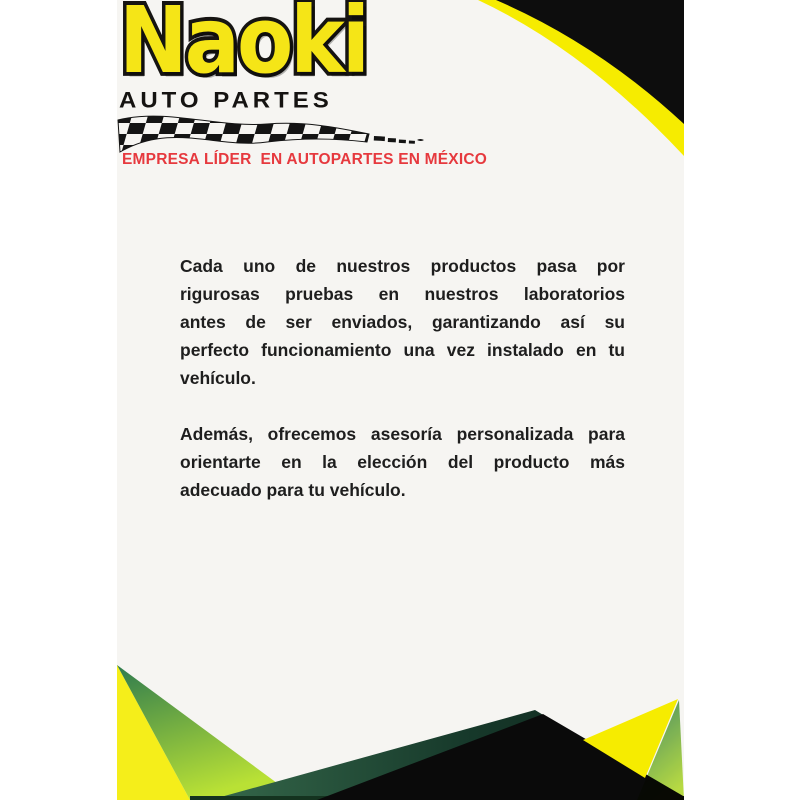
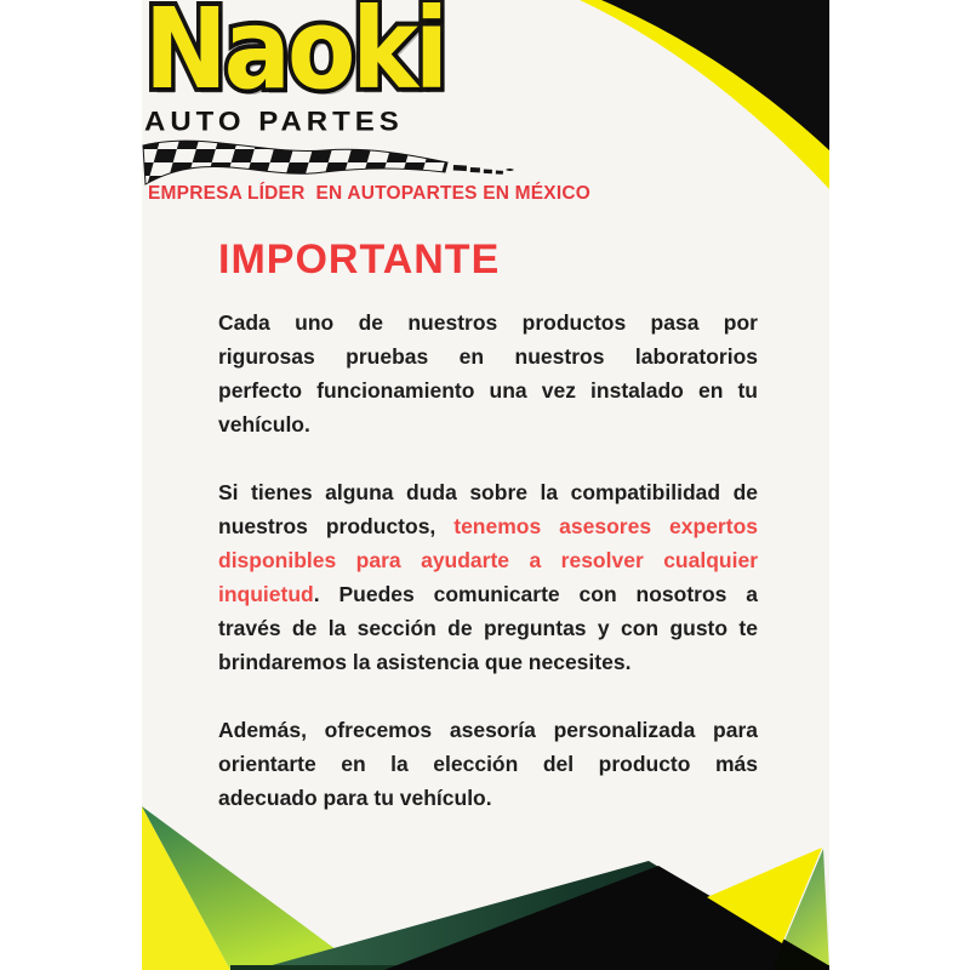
  Naoki
  AUTO PARTES
  EMPRESA LÍDER EN AUTOPARTES EN MÉXICO
+ IMPORTANTE
  Cada uno de nuestros productos pasa por
  rigurosas pruebas en nuestros laboratorios
- antes de ser enviados, garantizando así su
  perfecto funcionamiento una vez instalado en tu
  vehículo.
+ Si tienes alguna duda sobre la compatibilidad de
+ nuestros productos, tenemos asesores expertos
+ disponibles para ayudarte a resolver cualquier
+ inquietud. Puedes comunicarte con nosotros a
+ través de la sección de preguntas y con gusto te
+ brindaremos la asistencia que necesites.
  Además, ofrecemos asesoría personalizada para
  orientarte en la elección del producto más
  adecuado para tu vehículo.
